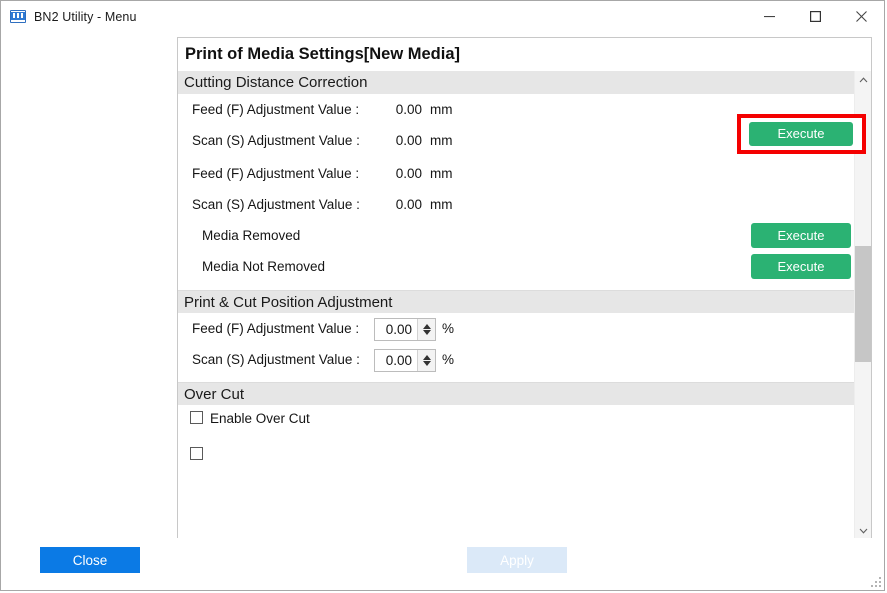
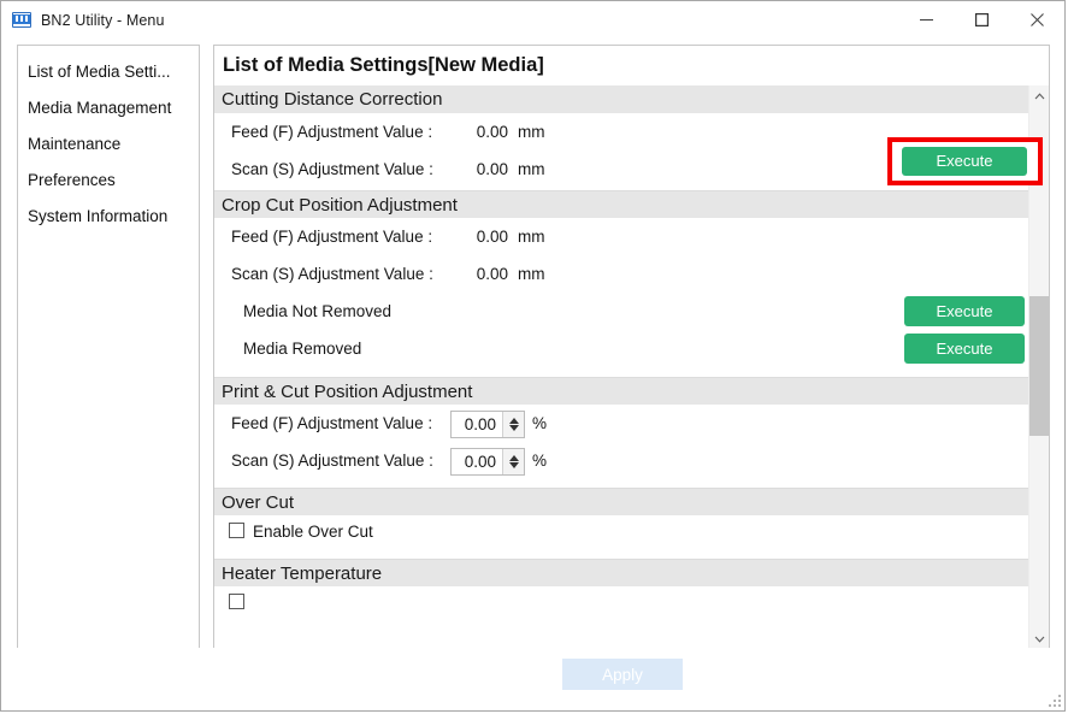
  BN2 Utility - Menu
+ List of Media Setti...
+ Media Management
+ Maintenance
+ Preferences
+ System Information
- Print of Media Settings[New Media]
+ List of Media Settings[New Media]
  Cutting Distance Correction
  Feed (F) Adjustment Value :
  0.00
  mm
  Scan (S) Adjustment Value :
  0.00
  mm
+ Crop Cut Position Adjustment
  Feed (F) Adjustment Value :
  0.00
  mm
  Scan (S) Adjustment Value :
  0.00
  mm
- Media Removed
+ Media Not Removed
  Execute
- Media Not Removed
+ Media Removed
  Execute
  Print & Cut Position Adjustment
  Feed (F) Adjustment Value :
  0.00
  %
  Scan (S) Adjustment Value :
  0.00
  %
  Over Cut
  Enable Over Cut
+ Heater Temperature
  Execute
- Close
  Apply
